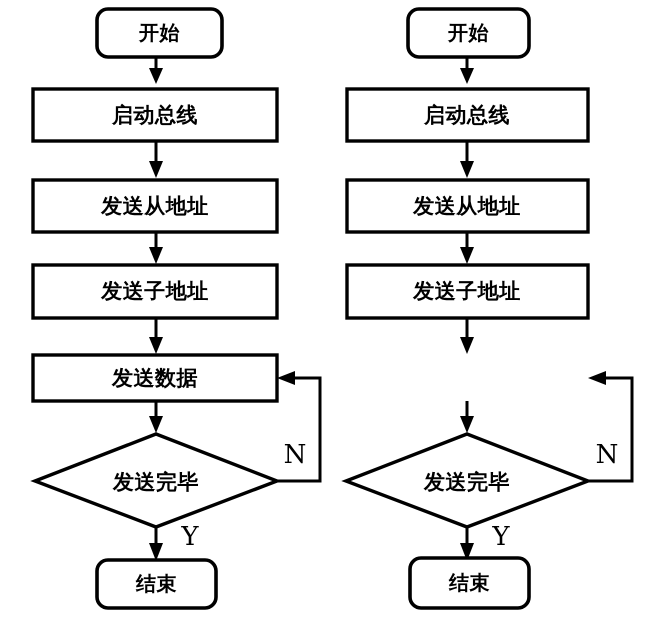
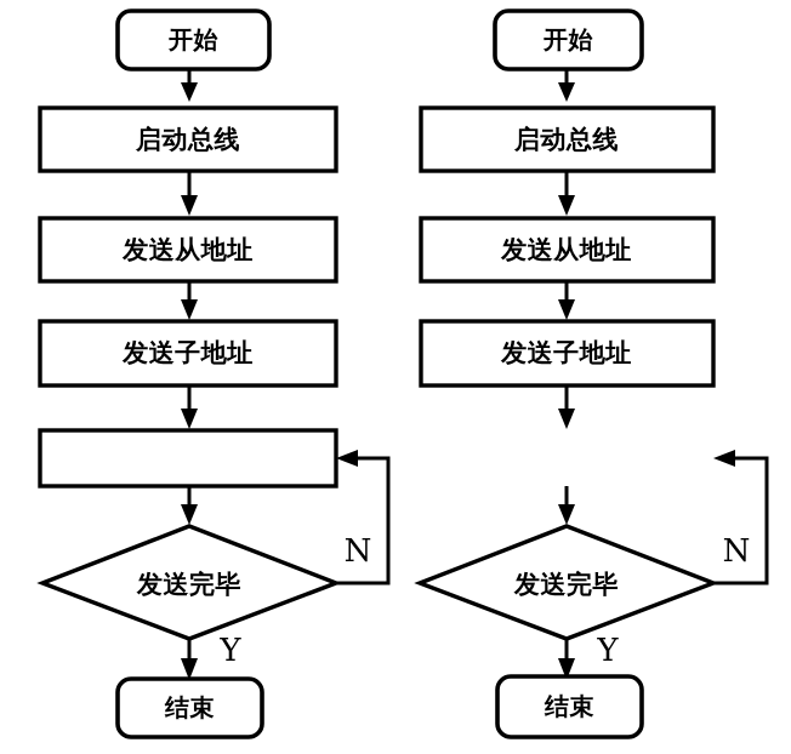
  开始
  启动总线
  发送从地址
  发送子地址
- 发送数据
  发送完毕
  N
  Y
  结束
  开始
  启动总线
  发送从地址
  发送子地址
  发送完毕
  N
  Y
  结束
